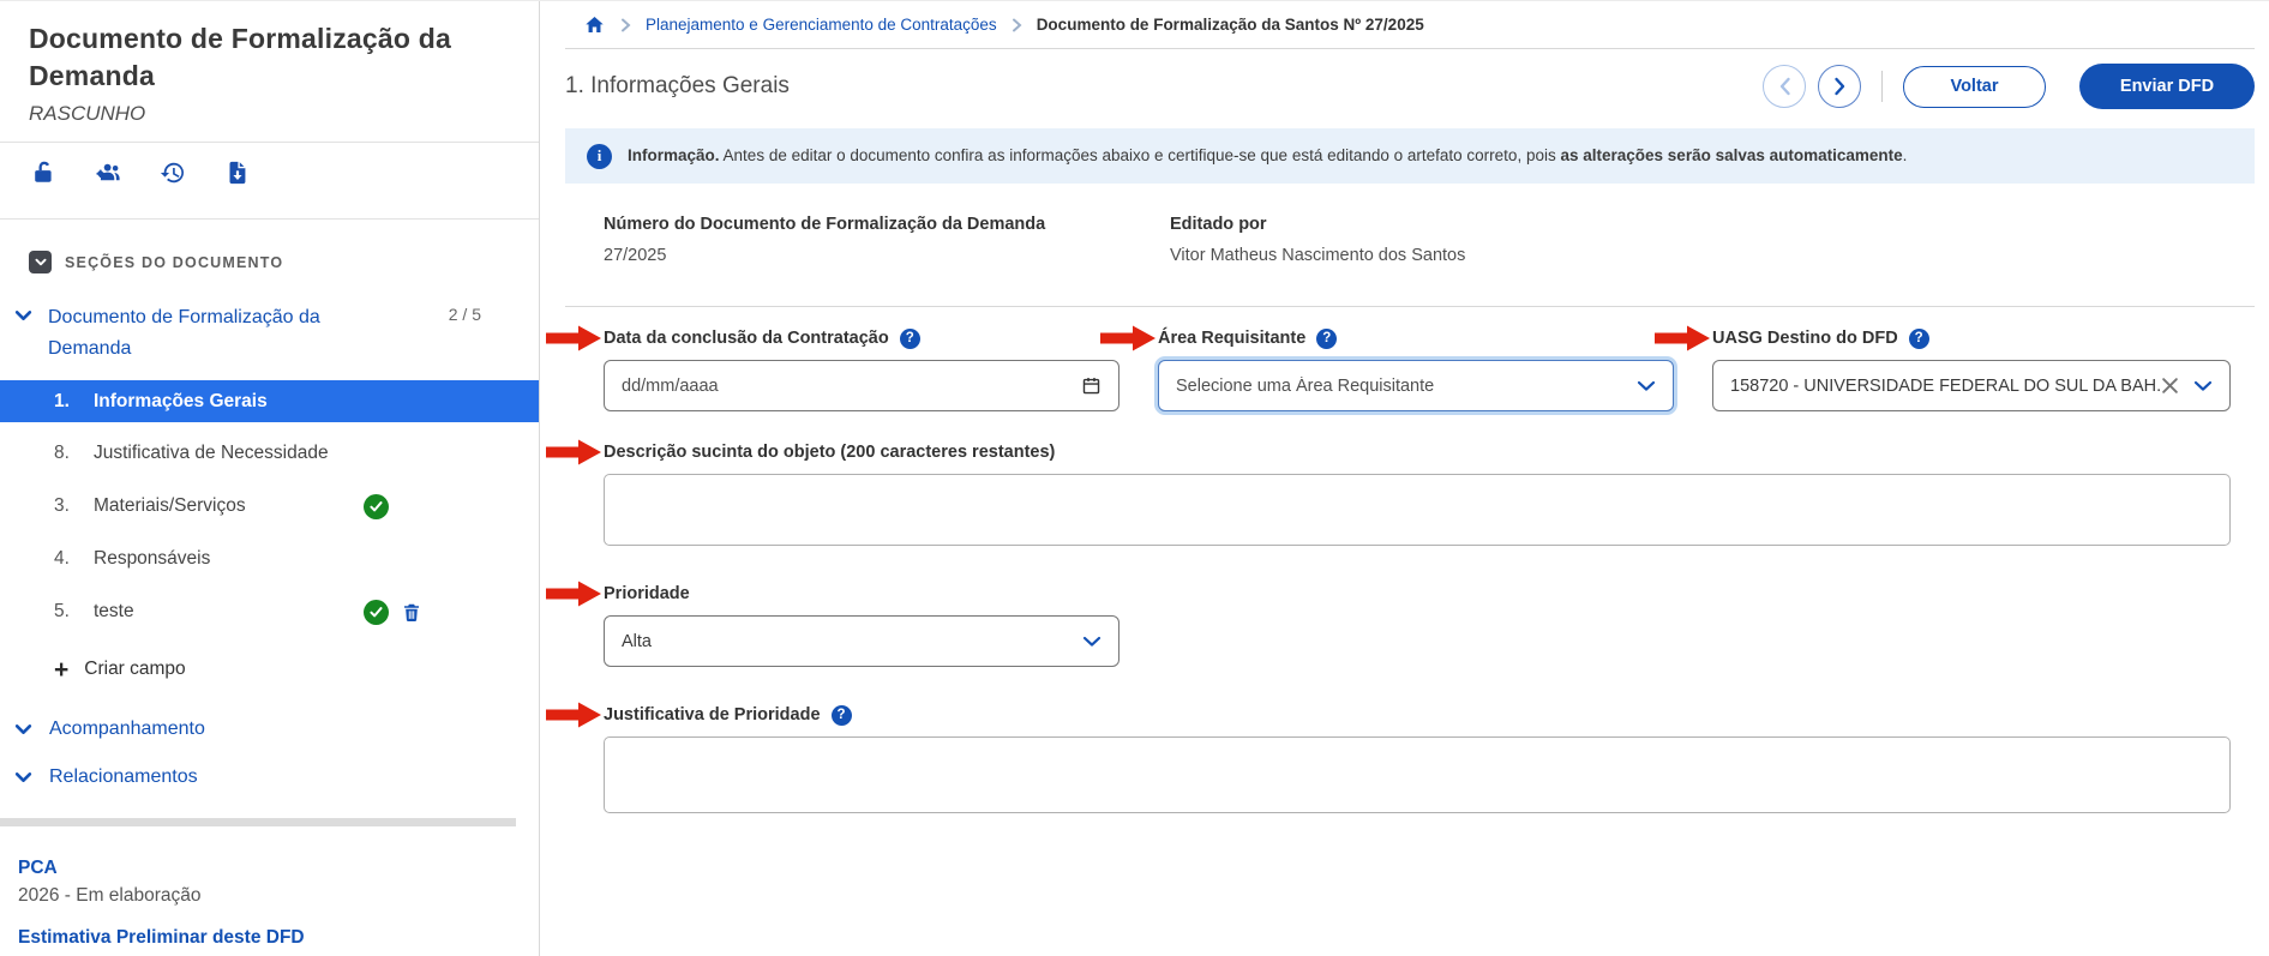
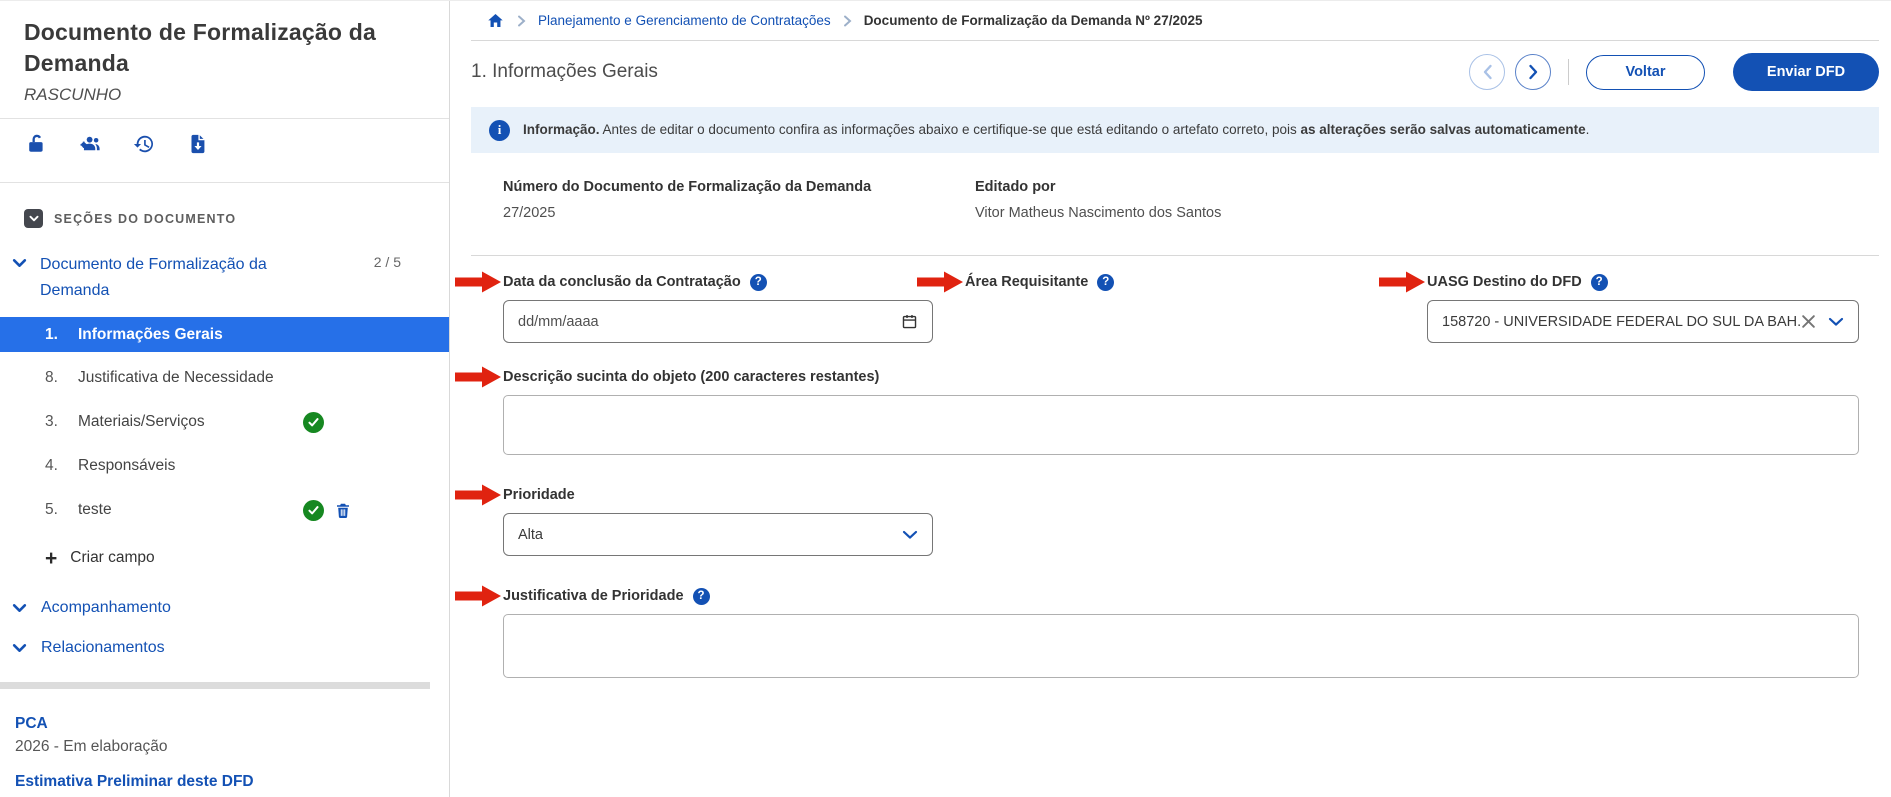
  Documento de Formalização da Demanda
  RASCUNHO
  SEÇÕES DO DOCUMENTO
  Documento de Formalização da Demanda
  2 / 5
  1.
  Informações Gerais
  8.
  Justificativa de Necessidade
  3.
  Materiais/Serviços
  4.
  Responsáveis
  5.
  teste
  +
  Criar campo
  Acompanhamento
  Relacionamentos
  PCA
  2026 - Em elaboração
  Estimativa Preliminar deste DFD
  Planejamento e Gerenciamento de Contratações
- Documento de Formalização da Santos Nº 27/2025
+ Documento de Formalização da Demanda Nº 27/2025
  1. Informações Gerais
  Voltar
  Enviar DFD
  i
  Informação. Antes de editar o documento confira as informações abaixo e certifique-se que está editando o artefato correto, pois as alterações serão salvas automaticamente.
  Número do Documento de Formalização da Demanda
  27/2025
  Editado por
  Vitor Matheus Nascimento dos Santos
  Data da conclusão da Contratação
  ?
  dd/mm/aaaa
  Área Requisitante
  ?
- Selecione uma Área Requisitante
  UASG Destino do DFD
  ?
  158720 - UNIVERSIDADE FEDERAL DO SUL DA BAH.
  Descrição sucinta do objeto (200 caracteres restantes)
  Prioridade
  Alta
  Justificativa de Prioridade
  ?
